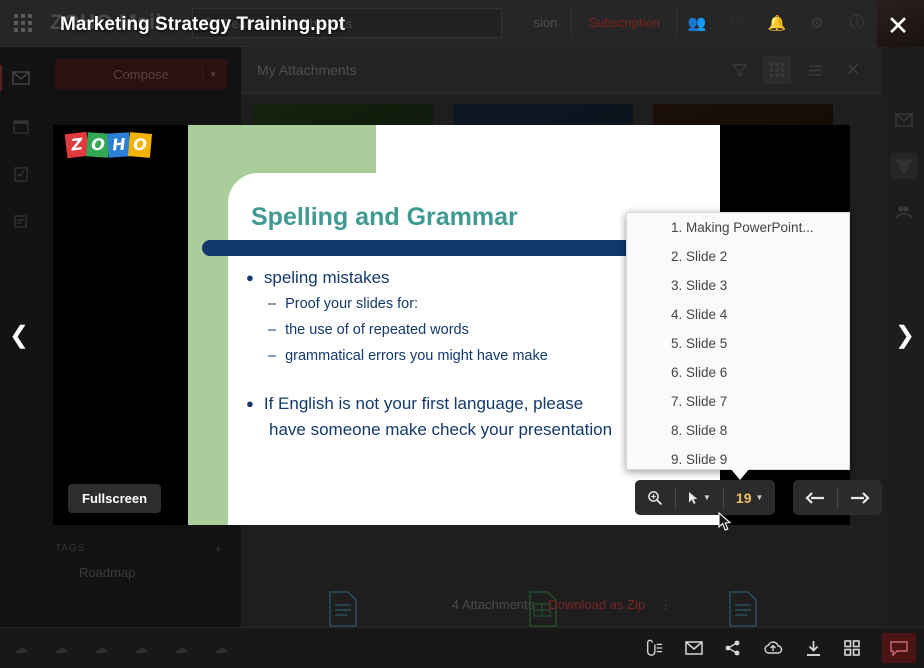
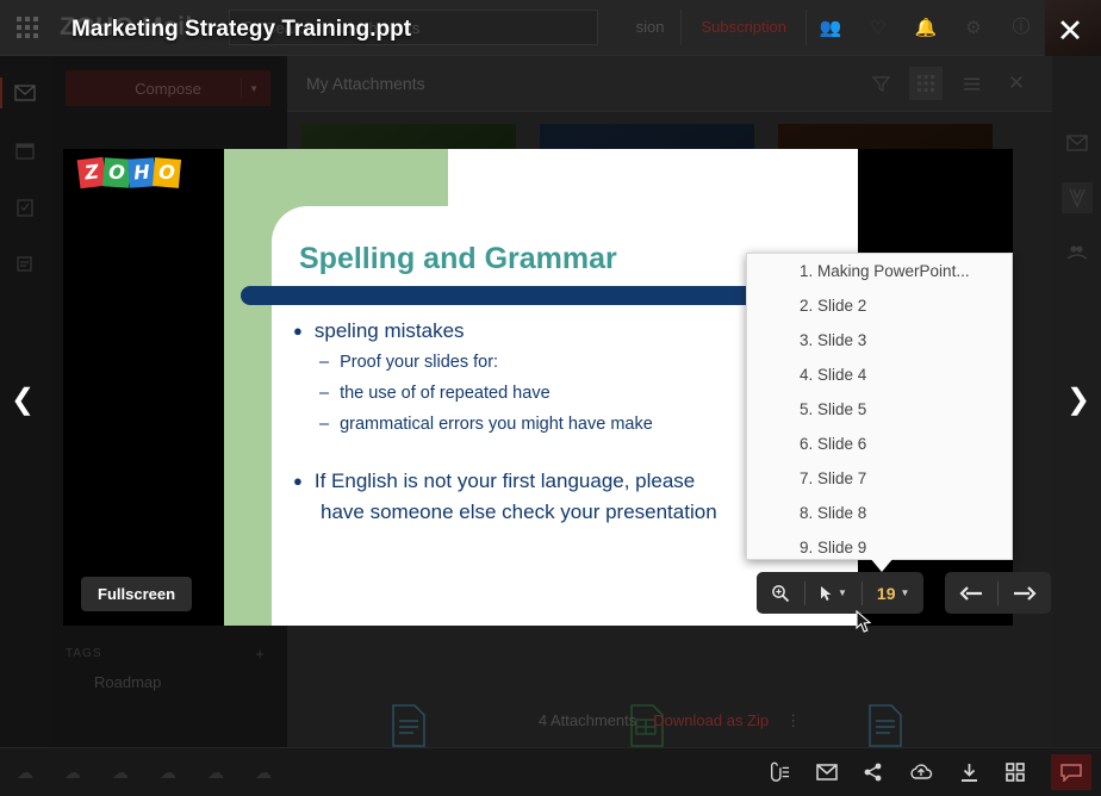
  ZOHO Mail
  Search in attachments
  sion
  Subscription
  👥
  🔔
  Compose
  ▼
  TAGS
  +
  Roadmap
  My Attachments
  ✕
  4 Attachments
  Download as Zip
  ⋮
  Marketing Strategy Training.ppt
  ✕
  ❮
  ❯
  Fullscreen
  Spelling and Grammar
  ●
  speling mistakes
  –
  Proof your slides for:
  –
- the use of of repeated words
+ the use of of repeated have
  –
  grammatical errors you might have make
  ●
  If English is not your first language, please
- have someone make check your presentation
+ have someone else check your presentation
  1. Making PowerPoint...
  2. Slide 2
  3. Slide 3
  4. Slide 4
  5. Slide 5
  6. Slide 6
  7. Slide 7
  8. Slide 8
  9. Slide 9
  ▼
  19
  ▼
